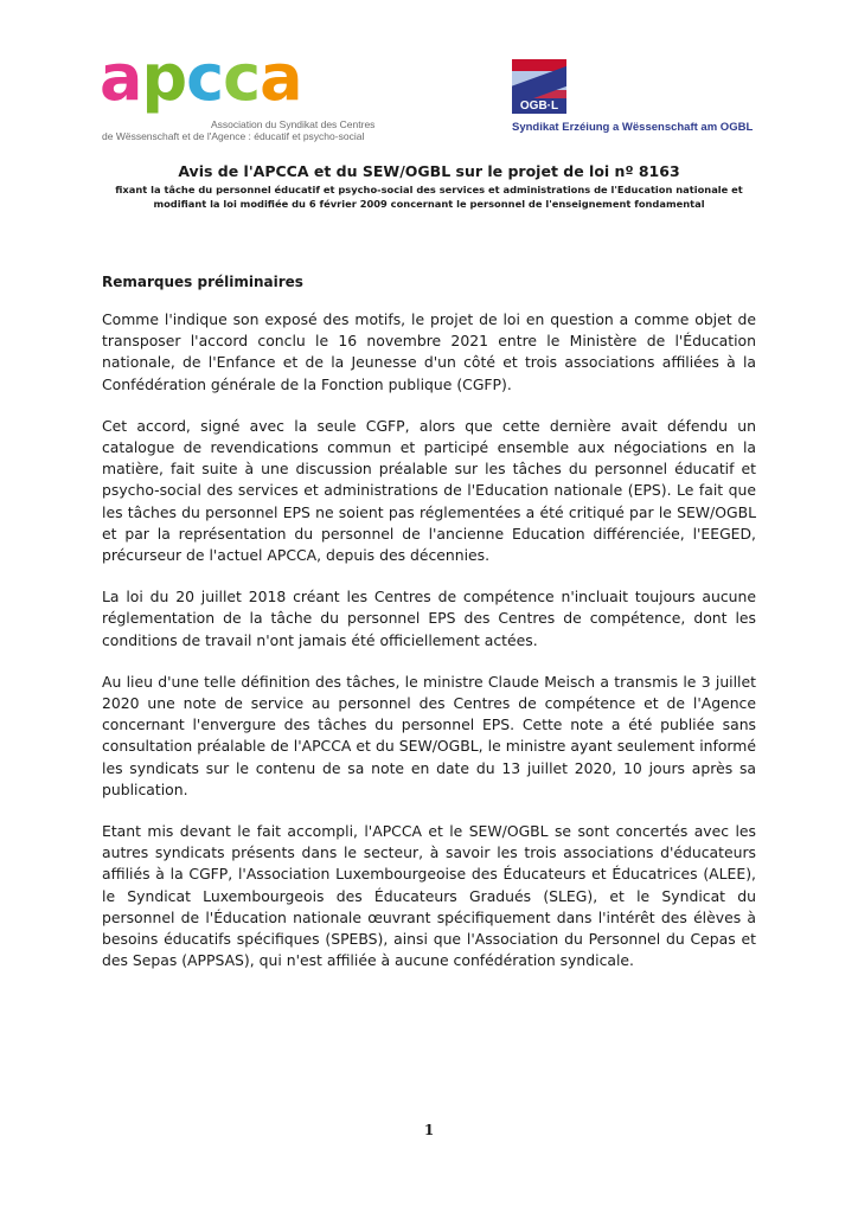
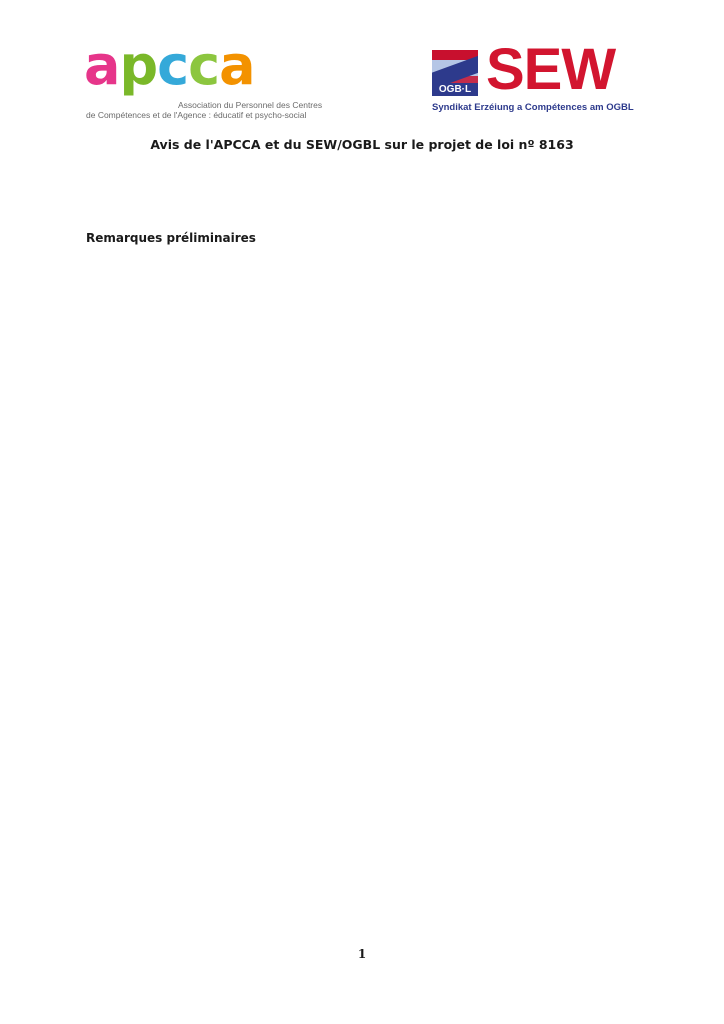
  a
  p
  c
  c
  a
- Association du Syndikat des Centres
+ Association du Personnel des Centres
- de Wëssenschaft et de l'Agence : éducatif et psycho-social
+ de Compétences et de l'Agence : éducatif et psycho-social
  OGB·L
+ SEW
- Syndikat Erzéiung a Wëssenschaft am OGBL
+ Syndikat Erzéiung a Compétences am OGBL
  Avis de l'APCCA et du SEW/OGBL sur le projet de loi nº 8163
- fixant la tâche du personnel éducatif et psycho-social des services et administrations de l'Education nationale et modifiant la loi modifiée du 6 février 2009 concernant le personnel de l'enseignement fondamental
  Remarques préliminaires
- Comme l'indique son exposé des motifs, le projet de loi en question a comme objet de transposer l'accord conclu le 16 novembre 2021 entre le Ministère de l'Éducation nationale, de l'Enfance et de la Jeunesse d'un côté et trois associations affiliées à la Confédération générale de la Fonction publique (CGFP).
- Cet accord, signé avec la seule CGFP, alors que cette dernière avait défendu un catalogue de revendications commun et participé ensemble aux négociations en la matière, fait suite à une discussion préalable sur les tâches du personnel éducatif et psycho-social des services et administrations de l'Education nationale (EPS). Le fait que les tâches du personnel EPS ne soient pas réglementées a été critiqué par le SEW/OGBL et par la représentation du personnel de l'ancienne Education différenciée, l'EEGED, précurseur de l'actuel APCCA, depuis des décennies.
- La loi du 20 juillet 2018 créant les Centres de compétence n'incluait toujours aucune réglementation de la tâche du personnel EPS des Centres de compétence, dont les conditions de travail n'ont jamais été officiellement actées.
- Au lieu d'une telle définition des tâches, le ministre Claude Meisch a transmis le 3 juillet 2020 une note de service au personnel des Centres de compétence et de l'Agence concernant l'envergure des tâches du personnel EPS. Cette note a été publiée sans consultation préalable de l'APCCA et du SEW/OGBL, le ministre ayant seulement informé les syndicats sur le contenu de sa note en date du 13 juillet 2020, 10 jours après sa publication.
- Etant mis devant le fait accompli, l'APCCA et le SEW/OGBL se sont concertés avec les autres syndicats présents dans le secteur, à savoir les trois associations d'éducateurs affiliés à la CGFP, l'Association Luxembourgeoise des Éducateurs et Éducatrices (ALEE), le Syndicat Luxembourgeois des Éducateurs Gradués (SLEG), et le Syndicat du personnel de l'Éducation nationale œuvrant spécifiquement dans l'intérêt des élèves à besoins éducatifs spécifiques (SPEBS), ainsi que l'Association du Personnel du Cepas et des Sepas (APPSAS), qui n'est affiliée à aucune confédération syndicale.
  1
